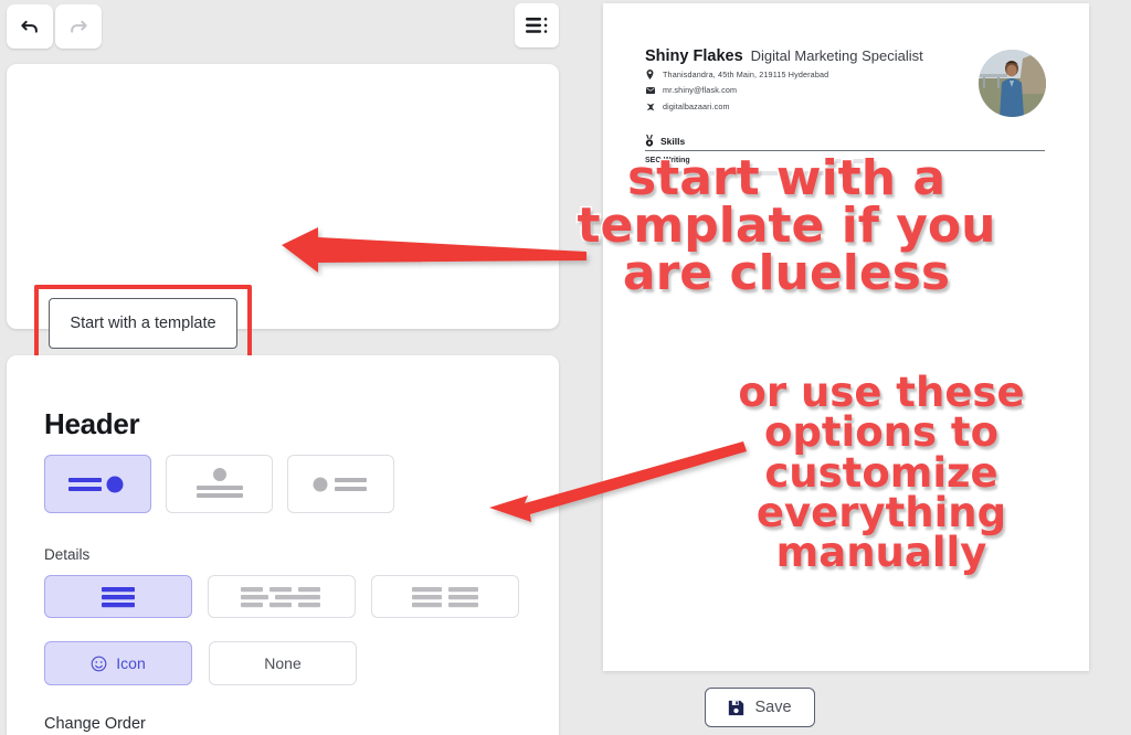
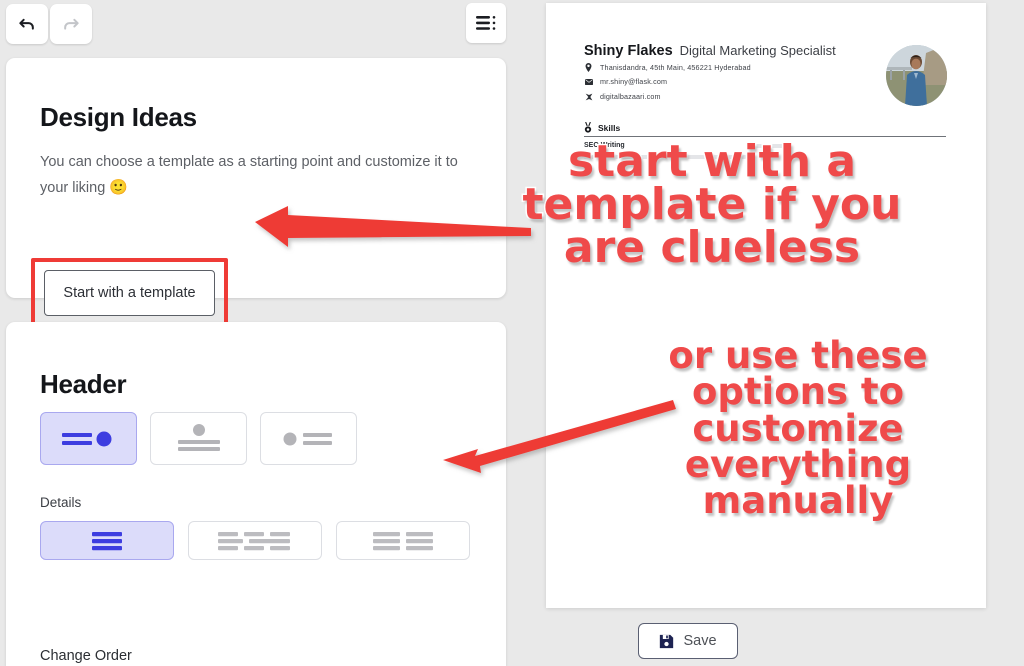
+ Design Ideas
+ You can choose a template as a starting point and customize it to your liking 🙂
  Start with a template
  Header
  Details
- Icon
- None
  Change Order
  Shiny Flakes
  Digital Marketing Specialist
- Thanisdandra, 45th Main, 219115 Hyderabad
+ Thanisdandra, 45th Main, 456221 Hyderabad
  mr.shiny@flask.com
  digitalbazaari.com
  Skills
  Save
  start with a
  template if you
  are clueless
  or use these
  options to
  customize
  everything
  manually
